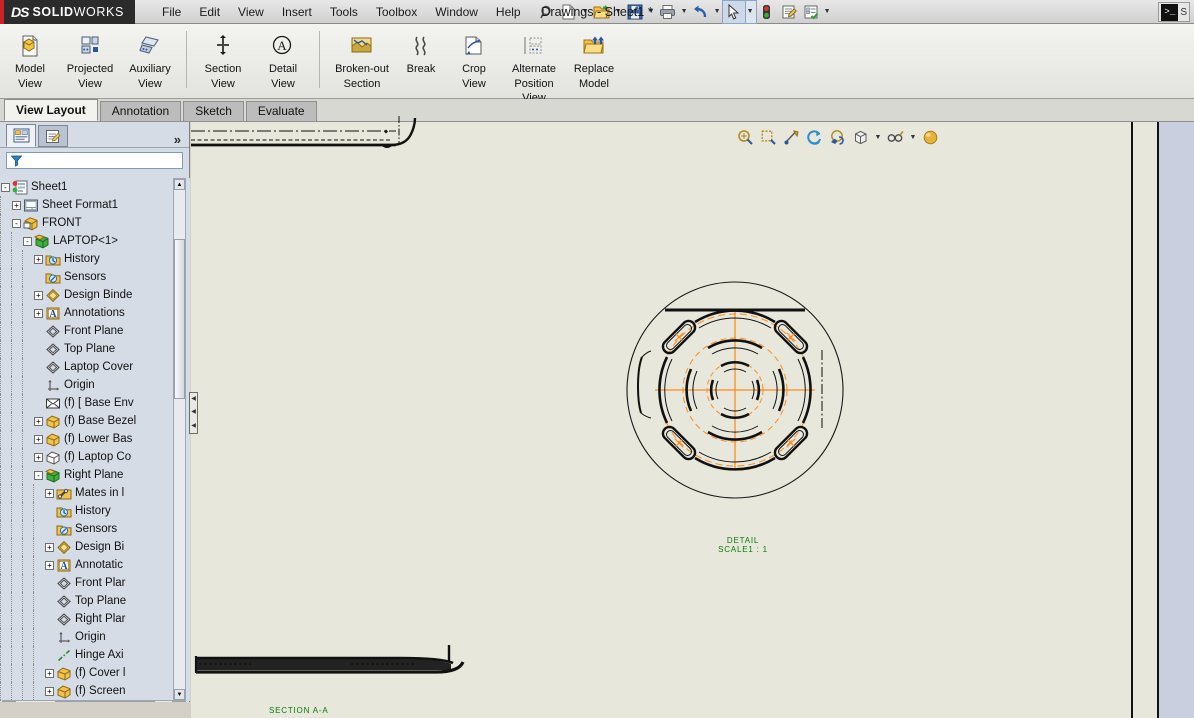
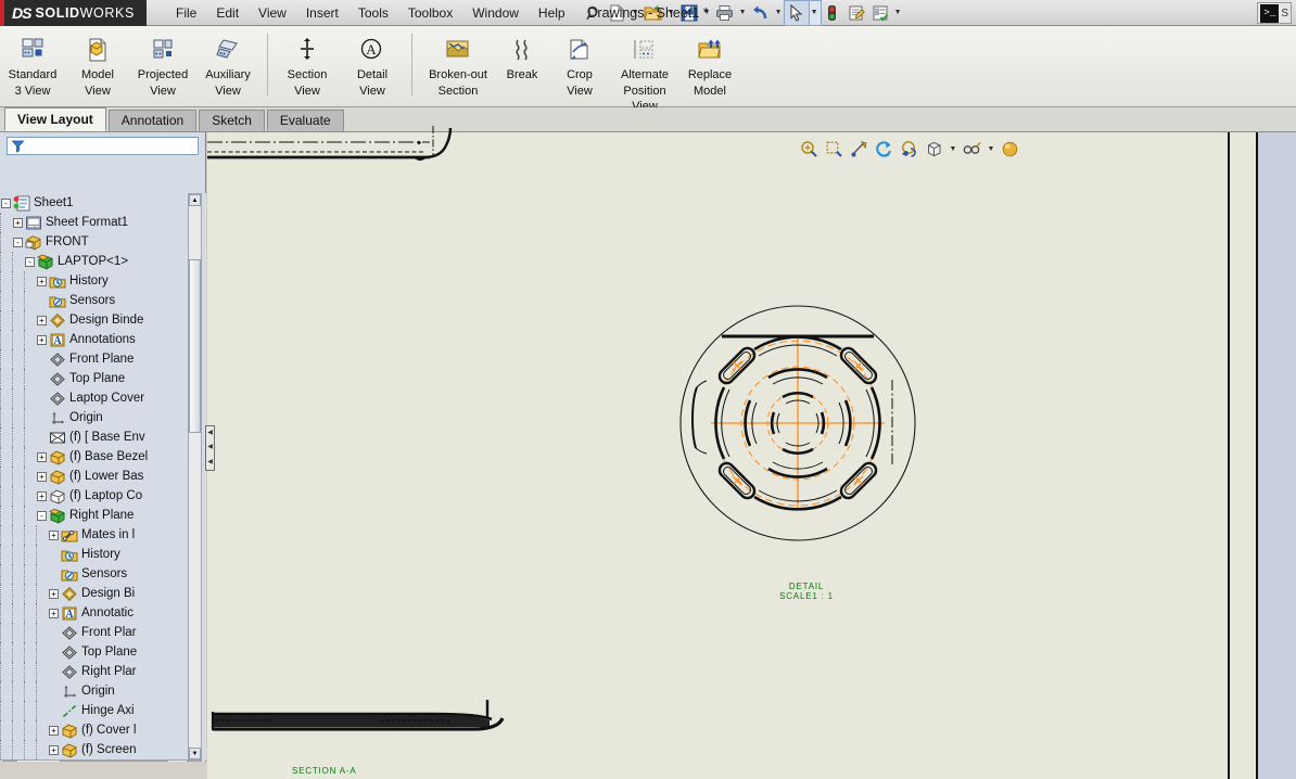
  DS
  SOLIDWORKS
  File
  Edit
  View
  Insert
  Tools
  Toolbox
  Window
  Help
  Drawings - Sheet1 *
  >_
  S
+ Standard
+ 3 View
  Model
  View
  Projected
  View
  Auxiliary
  View
  Section
  View
  A
  Detail
  View
  Broken-out
  Section
  Break
  Crop
  View
  Alternate
  Position
  View
  Replace
  Model
  View Layout
  Annotation
  Sketch
  Evaluate
  DETAIL
  SCALE1 : 1
  SECTION A-A
- »
  -
  Sheet1
  +
  Sheet Format1
  -
  FRONT
  -
  LAPTOP<1>
  +
  History
  Sensors
  +
  Design Binde
  +
  A
  Annotations
  Front Plane
  Top Plane
  Laptop Cover
  Origin
  (f) [ Base Env
  +
  (f) Base Bezel
  +
  (f) Lower Bas
  +
  (f) Laptop Co
  -
  Right Plane
  +
  Mates in l
  History
  Sensors
  +
  Design Bi
  +
  A
  Annotatic
  Front Plar
  Top Plane
  Right Plar
  Origin
  Hinge Axi
  +
  (f) Cover l
  +
  (f) Screen
